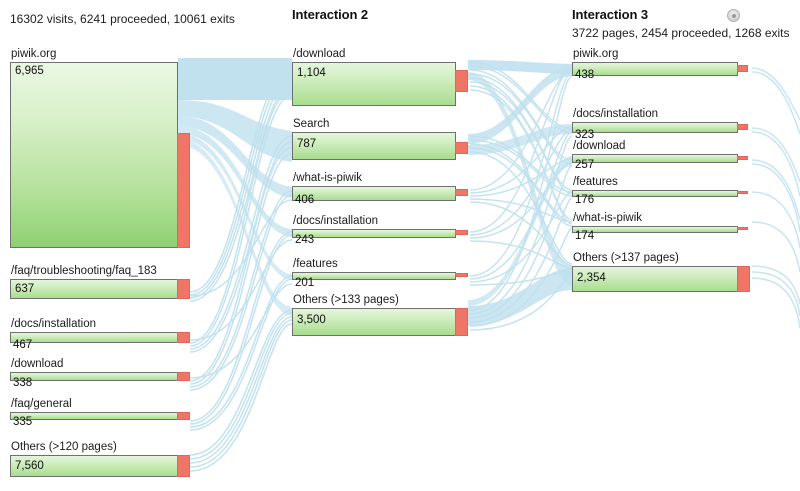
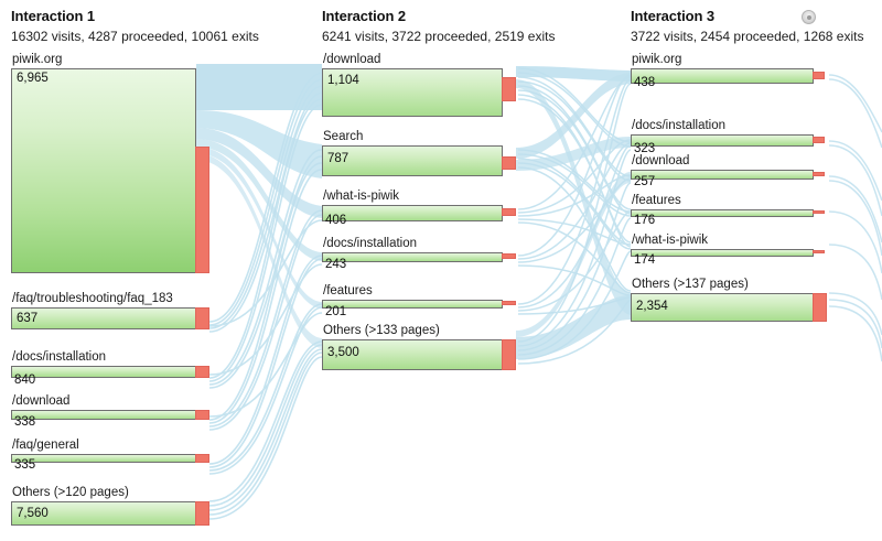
+ Interaction 1
- 16302 visits, 6241 proceeded, 10061 exits
+ 16302 visits, 4287 proceeded, 10061 exits
  piwik.org
  6,965
  /faq/troubleshooting/faq_183
  637
  /docs/installation
- 467
+ 840
  /download
  338
  /faq/general
  335
  Others (>120 pages)
  7,560
  Interaction 2
+ 6241 visits, 3722 proceeded, 2519 exits
  /download
  1,104
  Search
  787
  /what-is-piwik
  406
  /docs/installation
  243
  /features
  201
  Others (>133 pages)
  3,500
  Interaction 3
- 3722 pages, 2454 proceeded, 1268 exits
+ 3722 visits, 2454 proceeded, 1268 exits
  piwik.org
  438
  /docs/installation
  323
  /download
  257
  /features
  176
  /what-is-piwik
  174
  Others (>137 pages)
  2,354
